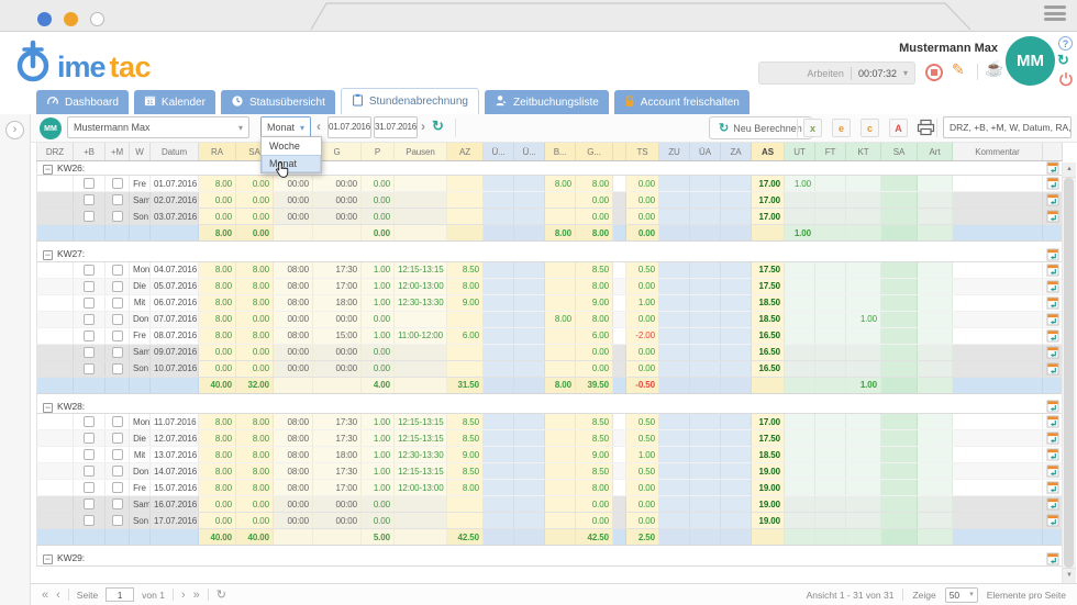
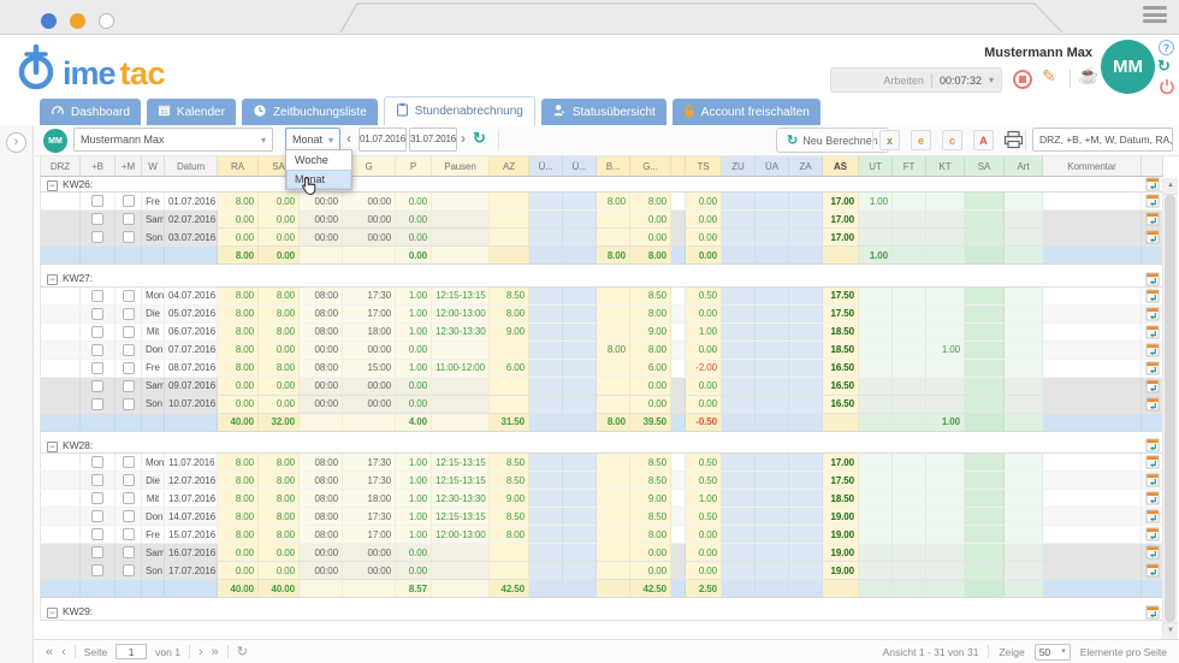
  ime
  tac
  Mustermann Max
  Arbeiten
  00:07:32
  ▾
  ✎
  ☕
  MM
  ?
  ↻
  Dashboard
  Kalender
- Statusübersicht
+ Zeitbuchungsliste
  Stundenabrechnung
- Zeitbuchungsliste
+ Statusübersicht
  Account freischalten
  ›
  Mustermann Max
  ▾
  Monat
  ▾
  ‹
  01.07.2016
  31.07.2016
  ›
  ↻
  ↻
  Neu Berechnen
  x
  e
  c
  A
  DRZ, +B, +M, W, Datum, RA,
  DRZ	+B	+M	W	Datum	RA	SA		G	P	Pausen	AZ	Ü...	Ü...	B...	G...		TS	ZU	ÜA	ZA	AS	UT	FT	KT	SA	Art	Kommentar
  − KW26:
  			Fre	01.07.2016	8.00	0.00	00:00	00:00	0.00					8.00	8.00		0.00				17.00	1.00
  			Sam	02.07.2016	0.00	0.00	00:00	00:00	0.00						0.00		0.00				17.00
  			Son	03.07.2016	0.00	0.00	00:00	00:00	0.00						0.00		0.00				17.00
  					8.00	0.00			0.00					8.00	8.00		0.00					1.00
  − KW27:
  			Mon	04.07.2016	8.00	8.00	08:00	17:30	1.00	12:15-13:15	8.50				8.50		0.50				17.50
  			Die	05.07.2016	8.00	8.00	08:00	17:00	1.00	12:00-13:00	8.00				8.00		0.00				17.50
  			Mit	06.07.2016	8.00	8.00	08:00	18:00	1.00	12:30-13:30	9.00				9.00		1.00				18.50
  			Don	07.07.2016	8.00	0.00	00:00	00:00	0.00					8.00	8.00		0.00				18.50			1.00
  			Fre	08.07.2016	8.00	8.00	08:00	15:00	1.00	11:00-12:00	6.00				6.00		-2.00				16.50
  			Sam	09.07.2016	0.00	0.00	00:00	00:00	0.00						0.00		0.00				16.50
  			Son	10.07.2016	0.00	0.00	00:00	00:00	0.00						0.00		0.00				16.50
  					40.00	32.00			4.00		31.50			8.00	39.50		-0.50							1.00
  − KW28:
  			Mon	11.07.2016	8.00	8.00	08:00	17:30	1.00	12:15-13:15	8.50				8.50		0.50				17.00
  			Die	12.07.2016	8.00	8.00	08:00	17:30	1.00	12:15-13:15	8.50				8.50		0.50				17.50
  			Mit	13.07.2016	8.00	8.00	08:00	18:00	1.00	12:30-13:30	9.00				9.00		1.00				18.50
  			Don	14.07.2016	8.00	8.00	08:00	17:30	1.00	12:15-13:15	8.50				8.50		0.50				19.00
  			Fre	15.07.2016	8.00	8.00	08:00	17:00	1.00	12:00-13:00	8.00				8.00		0.00				19.00
  			Sam	16.07.2016	0.00	0.00	00:00	00:00	0.00						0.00		0.00				19.00
  			Son	17.07.2016	0.00	0.00	00:00	00:00	0.00						0.00		0.00				19.00
- 					40.00	40.00			5.00		42.50				42.50		2.50
+ 					40.00	40.00			8.57		42.50				42.50		2.50
  − KW29:
  Woche
  Mnat
  «
  ‹
  Seite
  1
  von 1
  ›
  »
  ↻
  Ansicht 1 - 31 von 31
  Zeige
  50
  Elemente pro Seite
